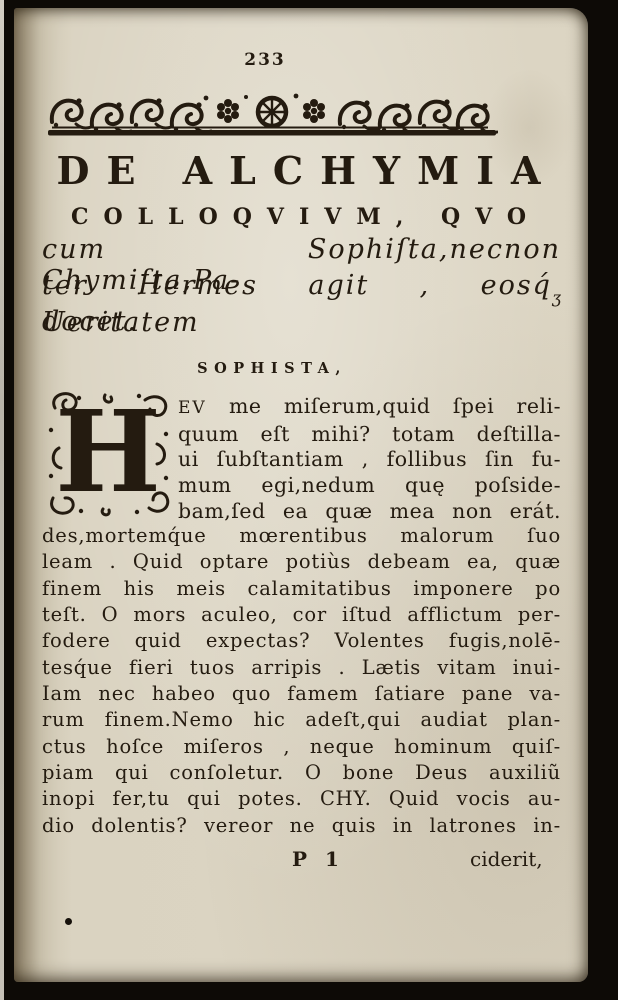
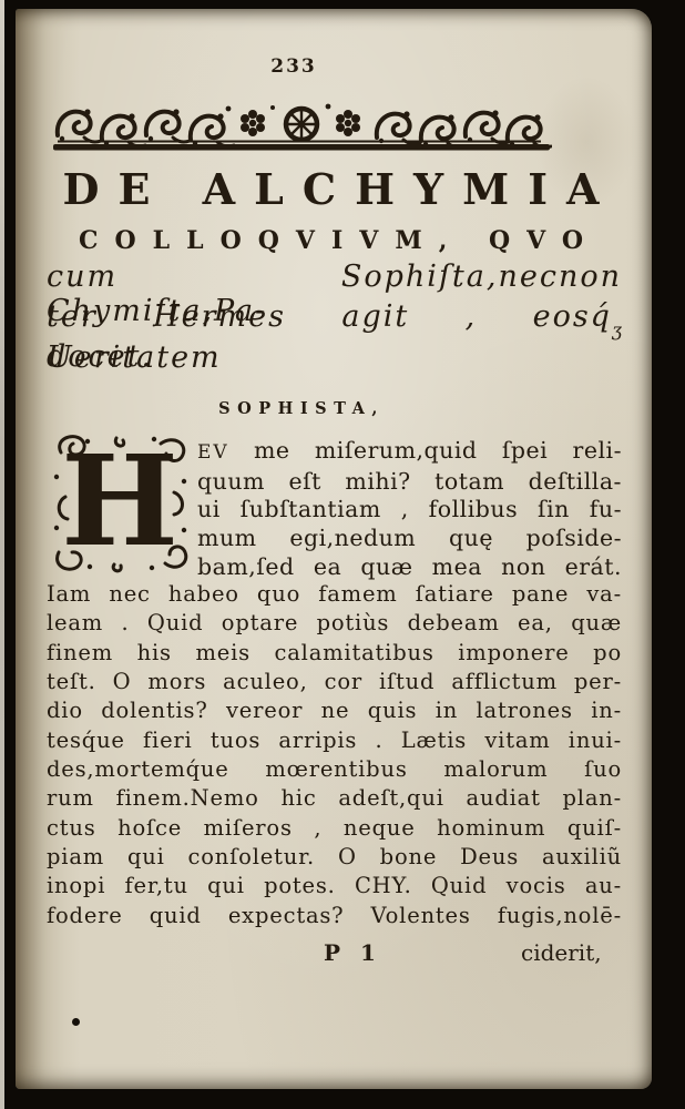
  233
  DE ALCHYMIA
  COLLOQVIVM, QVO
  cum Sophiſta,necnon Chymiſta,Pa-
  ter Hermes agit , eosq́ʒ Ueritatem
  docet.
  SOPHISTA,
  H
  EV me miſerum,quid ſpei reli-
  quum eſt mihi? totam deſtilla-
  ui ſubſtantiam , follibus ſin fu-
  mum egi,nedum quę poſside-
  bam,ſed ea quæ mea non erát.
- des,mortemq́ue mœrentibus malorum ſuo
+ Iam nec habeo quo famem ſatiare pane va-
  leam . Quid optare potiùs debeam ea, quæ
  finem his meis calamitatibus imponere po
  teſt. O mors aculeo, cor iſtud afflictum per-
- fodere quid expectas? Volentes fugis,nolē-
+ dio dolentis? vereor ne quis in latrones in-
  tesq́ue fieri tuos arripis . Lætis vitam inui-
- Iam nec habeo quo famem ſatiare pane va-
+ des,mortemq́ue mœrentibus malorum ſuo
  rum finem.Nemo hic adeſt,qui audiat plan-
  ctus hoſce miſeros , neque hominum quiſ-
  piam qui conſoletur. O bone Deus auxiliũ
  inopi fer,tu qui potes. CHY. Quid vocis au-
- dio dolentis? vereor ne quis in latrones in-
+ fodere quid expectas? Volentes fugis,nolē-
  P
  1
  ciderit,
